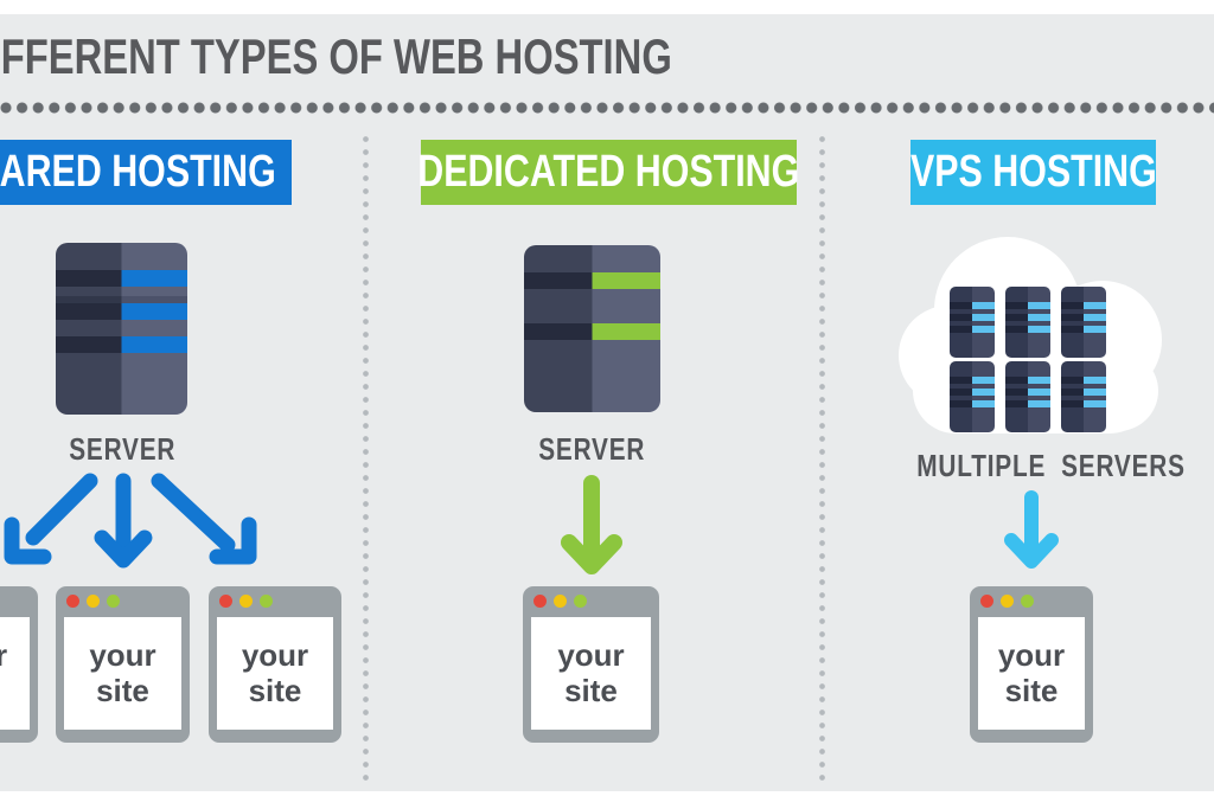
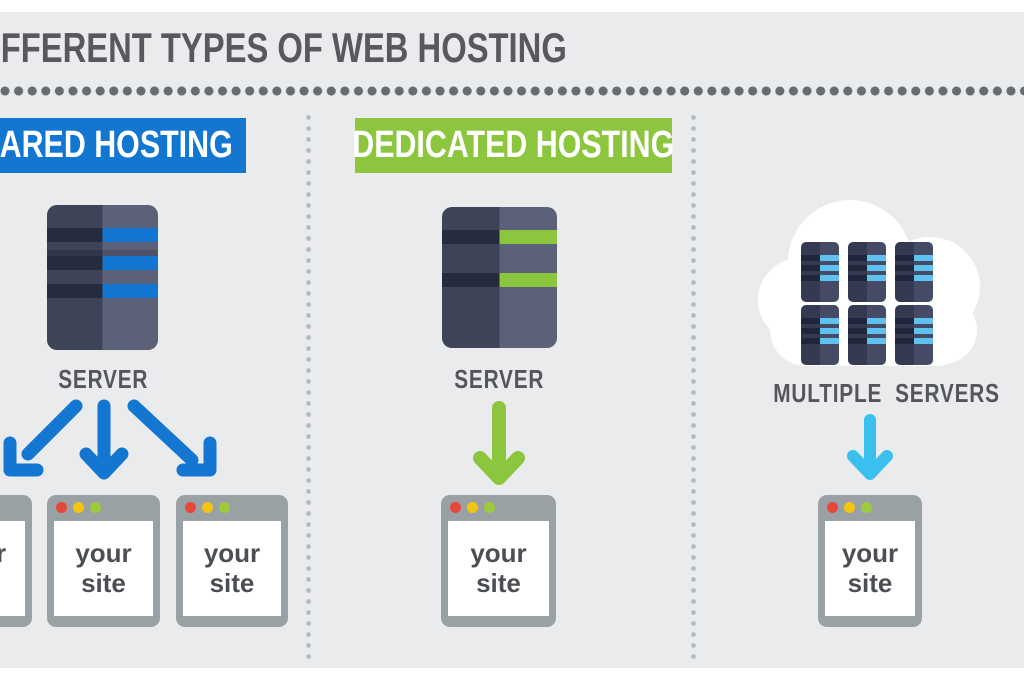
  FFERENT TYPES OF WEB HOSTING
  ARED HOSTING
  DEDICATED HOSTING
- VPS HOSTING
  SERVER
  SERVER
  MULTIPLE SERVERS
  your site
  your site
  your site
  your site
